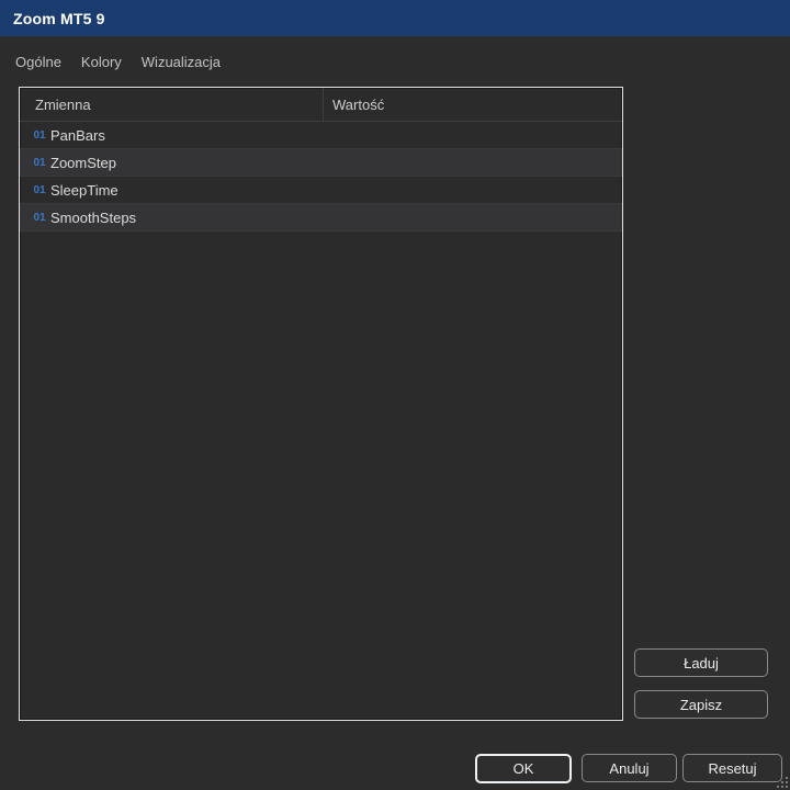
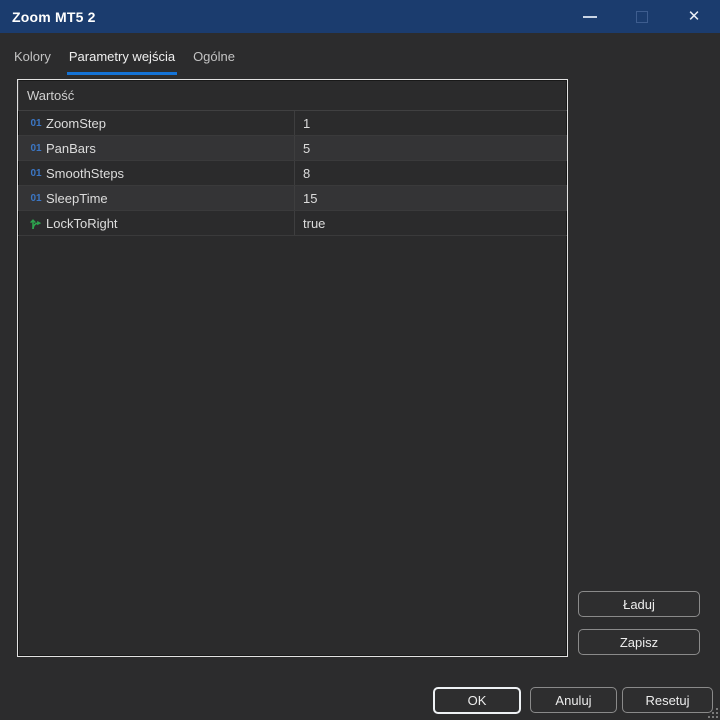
- Zoom MT5 9
+ Zoom MT5 2
+ ✕
- Ogólne
+ Kolory
+ Parametry wejścia
- Kolory
+ Ogólne
- Wizualizacja
- Zmienna
  Wartość
  01
- PanBars
+ ZoomStep
+ 1
  01
- ZoomStep
+ PanBars
+ 5
  01
- SleepTime
+ SmoothSteps
+ 8
  01
- SmoothSteps
+ SleepTime
+ 15
+ LockToRight
+ true
  Ładuj
  Zapisz
  OK
  Anuluj
  Resetuj
